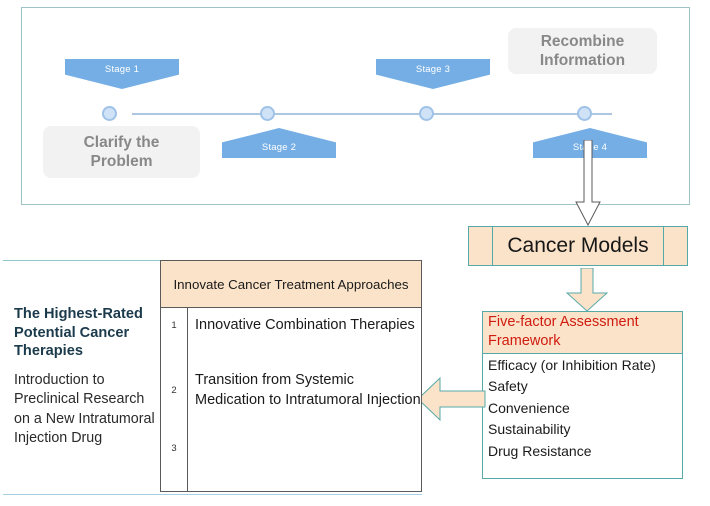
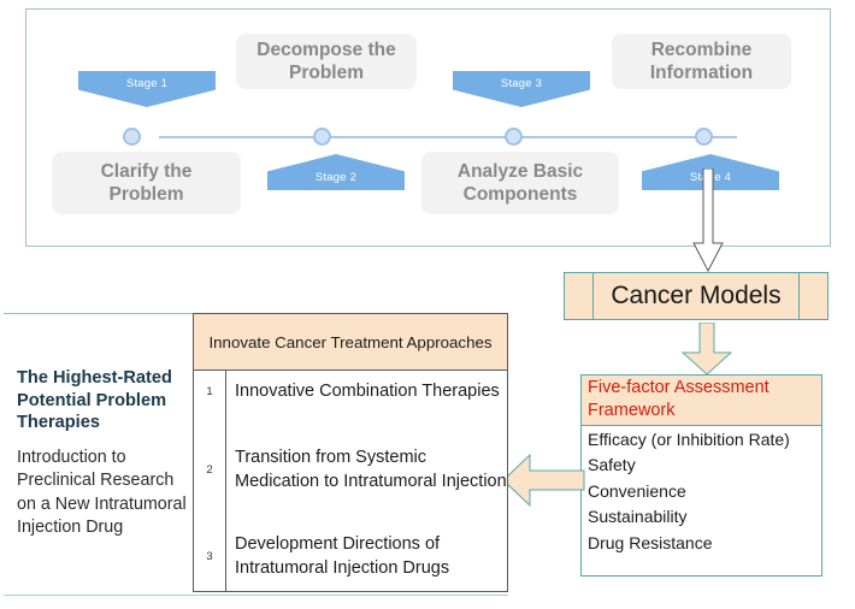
  Stage 1
  Stage 2
  Stage 3
  Clarify the Problem
+ Decompose the Problem
+ Analyze Basic Components
  Recombine Information
  Cancer Models
  Five-factor Assessment Framework
  Efficacy (or Inhibition Rate)
  Safety
  Convenience
  Sustainability
  Drug Resistance
- The Highest-Rated Potential Cancer Therapies
+ The Highest-Rated Potential Problem Therapies
  Introduction to Preclinical Research on a New Intratumoral Injection Drug
  Innovate Cancer Treatment Approaches
  1
  Innovative Combination Therapies
  2
  Transition from Systemic Medication to Intratumoral Injection
  3
+ Development Directions of Intratumoral Injection Drugs
